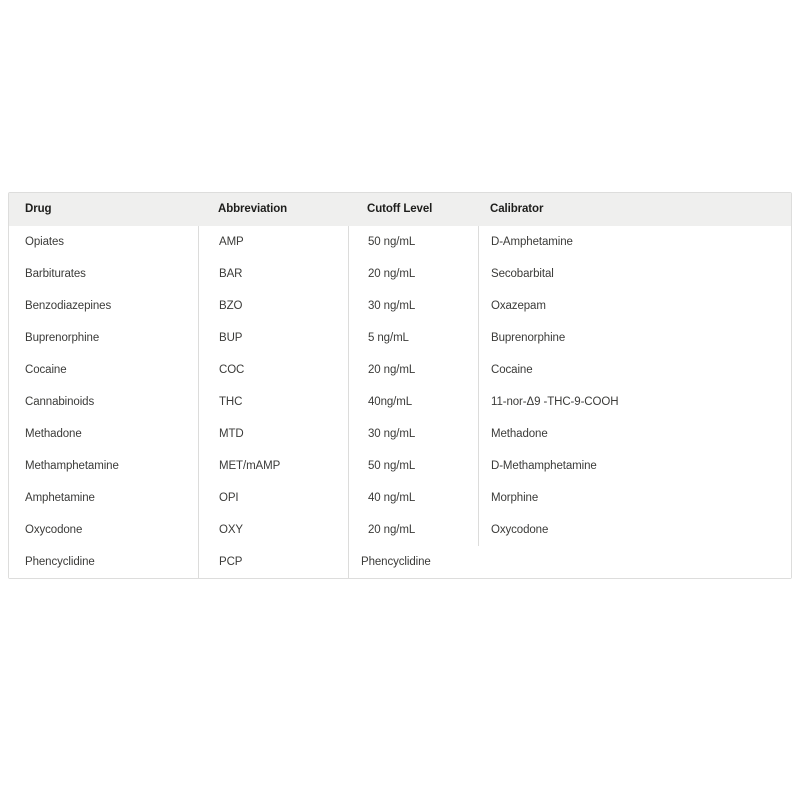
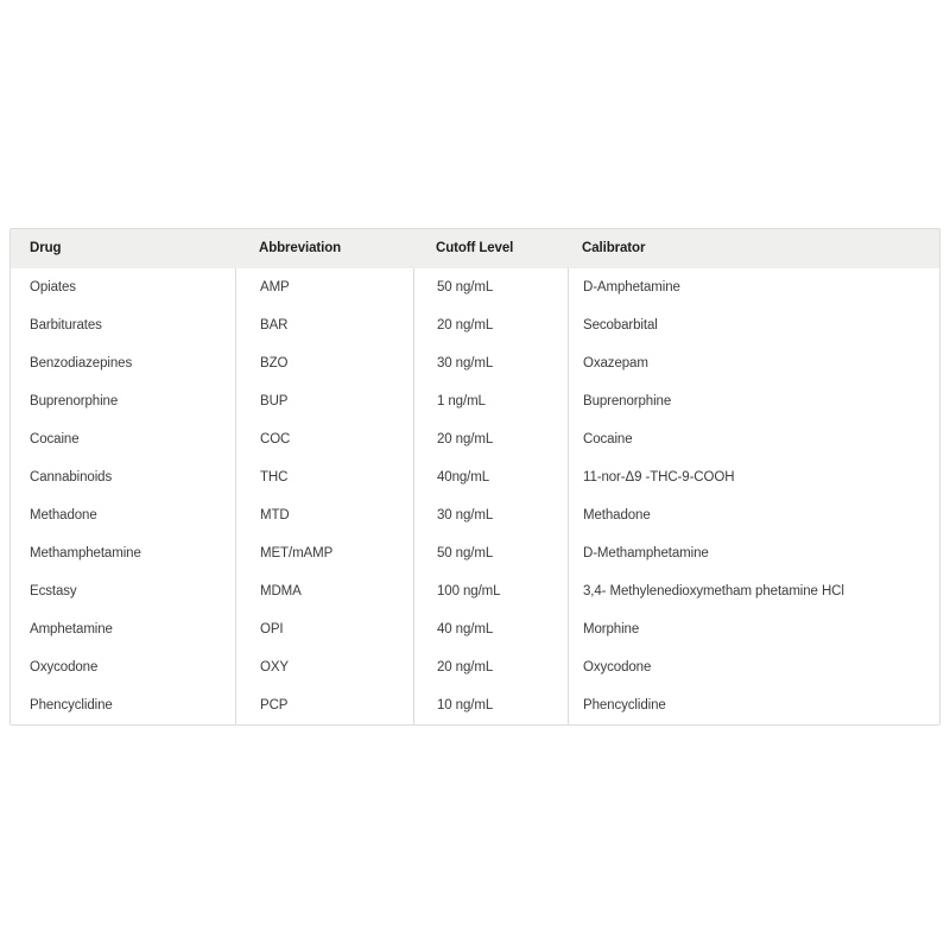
  Drug
  Abbreviation
  Cutoff Level
  Calibrator
  Opiates
  AMP
  50 ng/mL
  D-Amphetamine
  Barbiturates
  BAR
  20 ng/mL
  Secobarbital
  Benzodiazepines
  BZO
  30 ng/mL
  Oxazepam
  Buprenorphine
  BUP
- 5 ng/mL
+ 1 ng/mL
  Buprenorphine
  Cocaine
  COC
  20 ng/mL
  Cocaine
  Cannabinoids
  THC
  40ng/mL
  11-nor-Δ9 -THC-9-COOH
  Methadone
  MTD
  30 ng/mL
  Methadone
  Methamphetamine
  MET/mAMP
  50 ng/mL
  D-Methamphetamine
+ Ecstasy
+ MDMA
+ 100 ng/mL
+ 3,4- Methylenedioxymetham phetamine HCl
  Amphetamine
  OPI
  40 ng/mL
  Morphine
  Oxycodone
  OXY
  20 ng/mL
  Oxycodone
  Phencyclidine
  PCP
+ 10 ng/mL
  Phencyclidine
